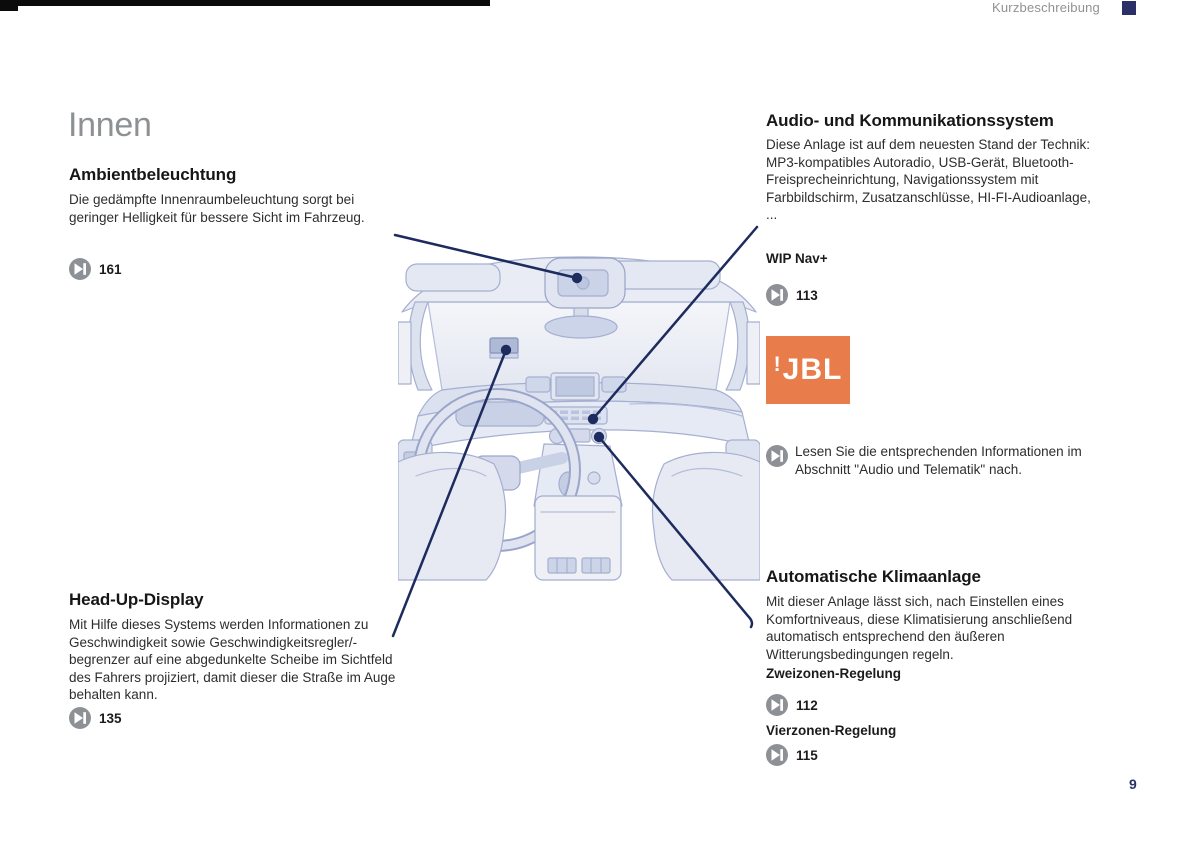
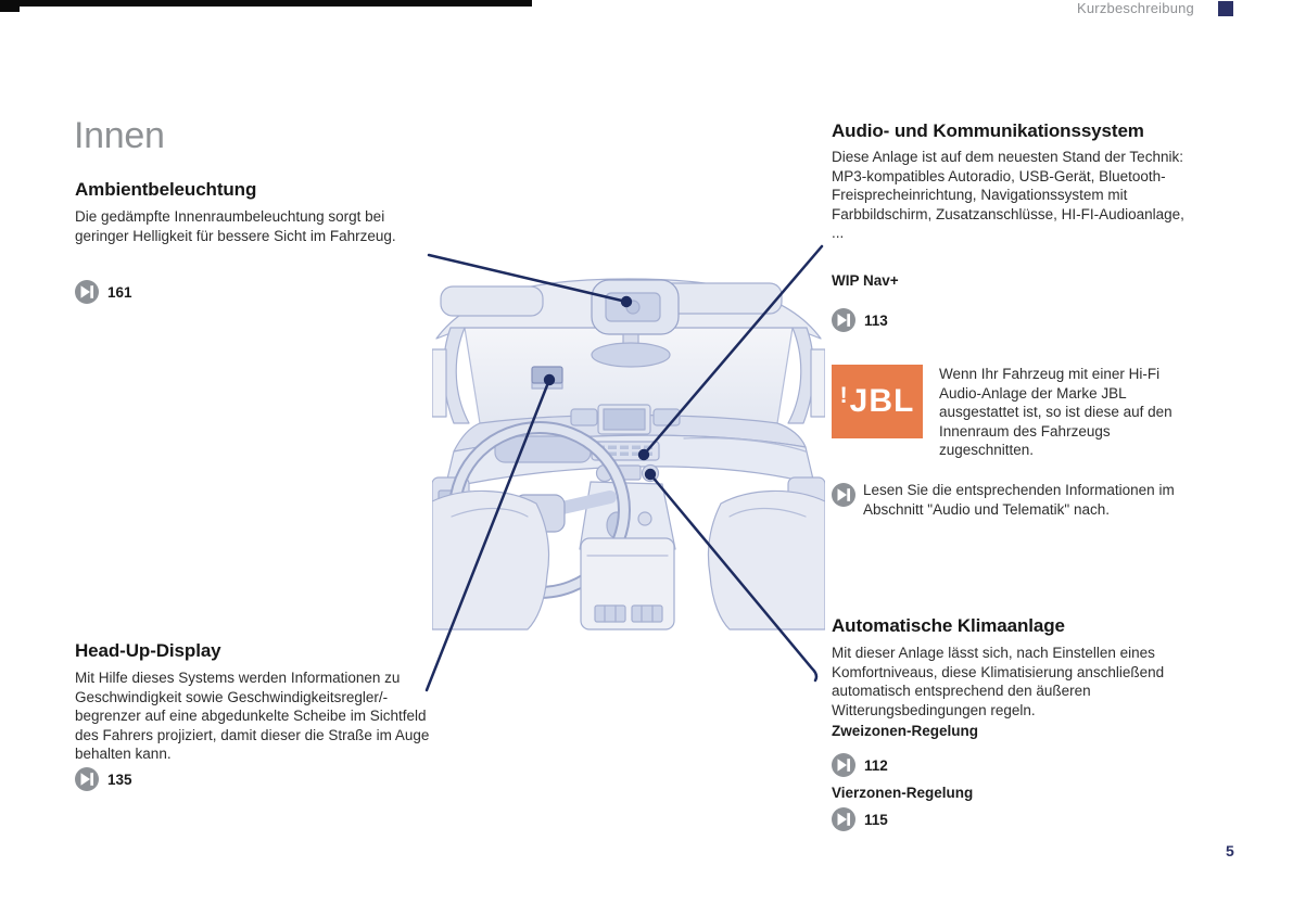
  Kurzbeschreibung
  Innen
  Ambientbeleuchtung
  Die gedämpfte Innenraumbeleuchtung sorgt bei geringer Helligkeit für bessere Sicht im Fahrzeug.
  161
  Head-Up-Display
  Mit Hilfe dieses Systems werden Informationen zu Geschwindigkeit sowie Geschwindigkeitsregler/- begrenzer auf eine abgedunkelte Scheibe im Sichtfeld des Fahrers projiziert, damit dieser die Straße im Auge behalten kann.
  135
  Audio- und Kommunikationssystem
  Diese Anlage ist auf dem neuesten Stand der Technik: MP3-kompatibles Autoradio, USB-Gerät, Bluetooth-Freisprecheinrichtung, Navigationssystem mit Farbbildschirm, Zusatzanschlüsse, HI-FI-Audioanlage, ...
  WIP Nav+
  113
  !
  JBL
+ Wenn Ihr Fahrzeug mit einer Hi-Fi Audio-Anlage der Marke JBL ausgestattet ist, so ist diese auf den Innenraum des Fahrzeugs zugeschnitten.
  Lesen Sie die entsprechenden Informationen im Abschnitt "Audio und Telematik" nach.
  Automatische Klimaanlage
  Mit dieser Anlage lässt sich, nach Einstellen eines Komfortniveaus, diese Klimatisierung anschließend automatisch entsprechend den äußeren Witterungsbedingungen regeln.
  Zweizonen-Regelung
  112
  Vierzonen-Regelung
  115
- 9
+ 5
